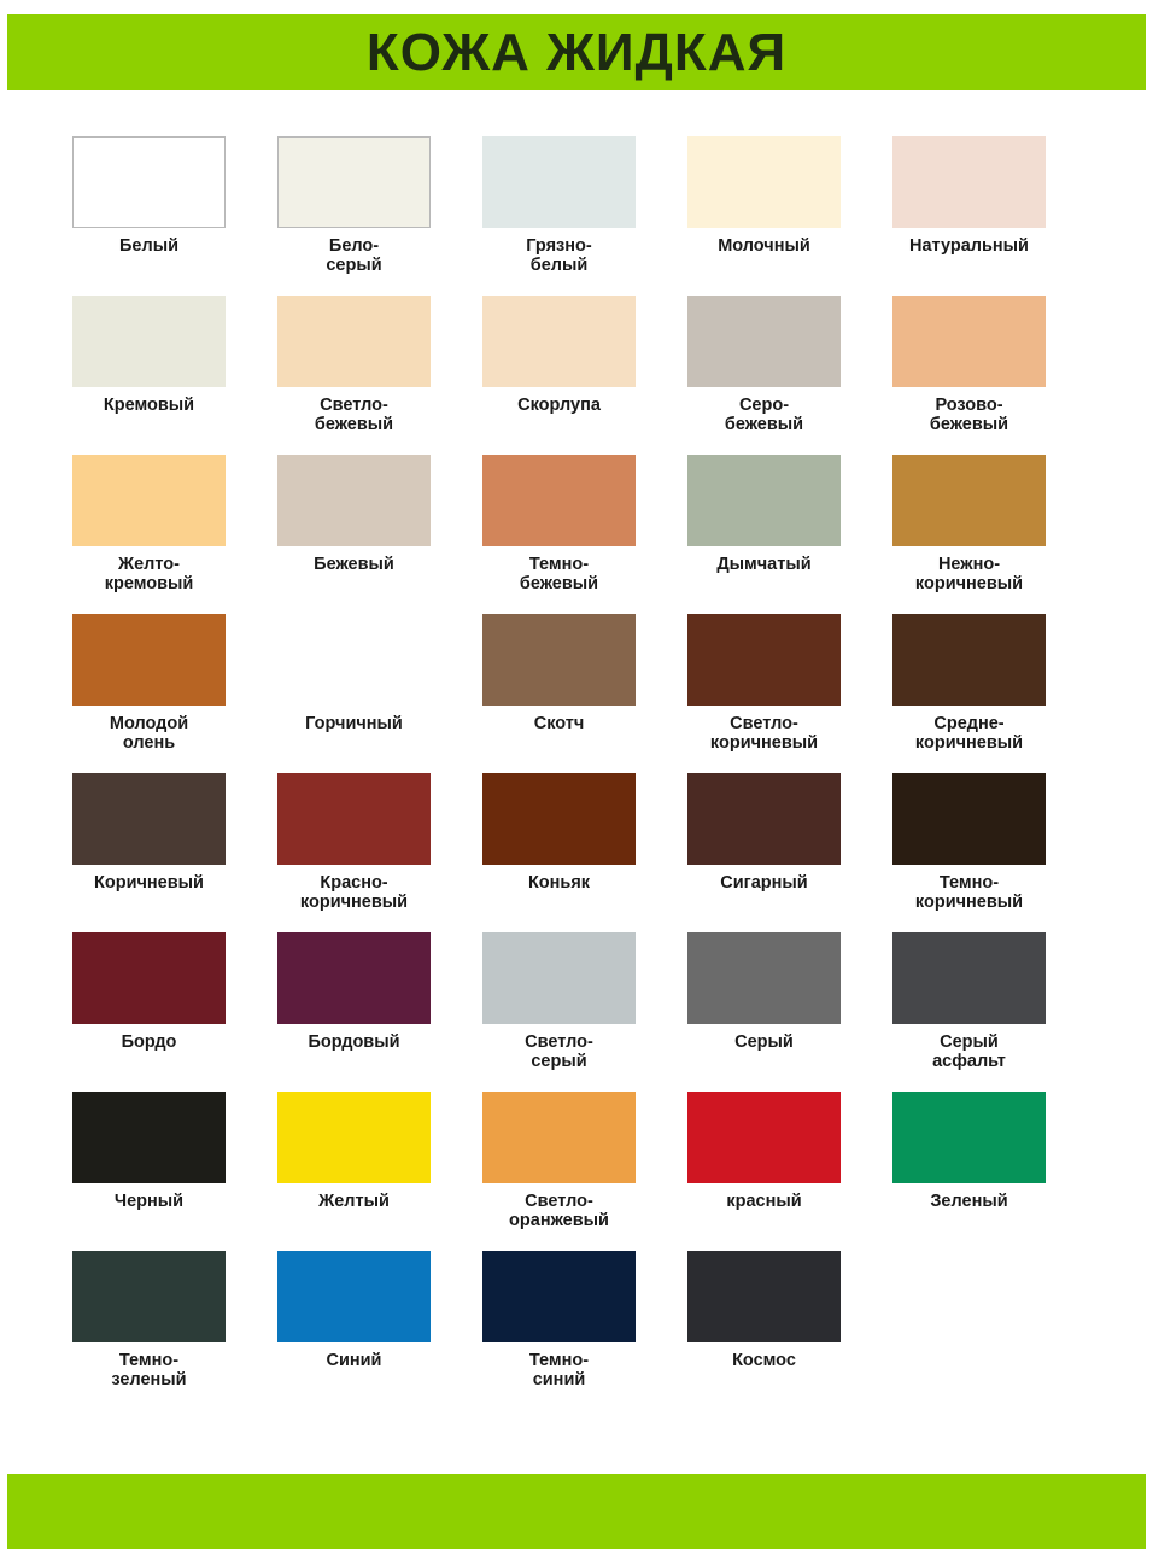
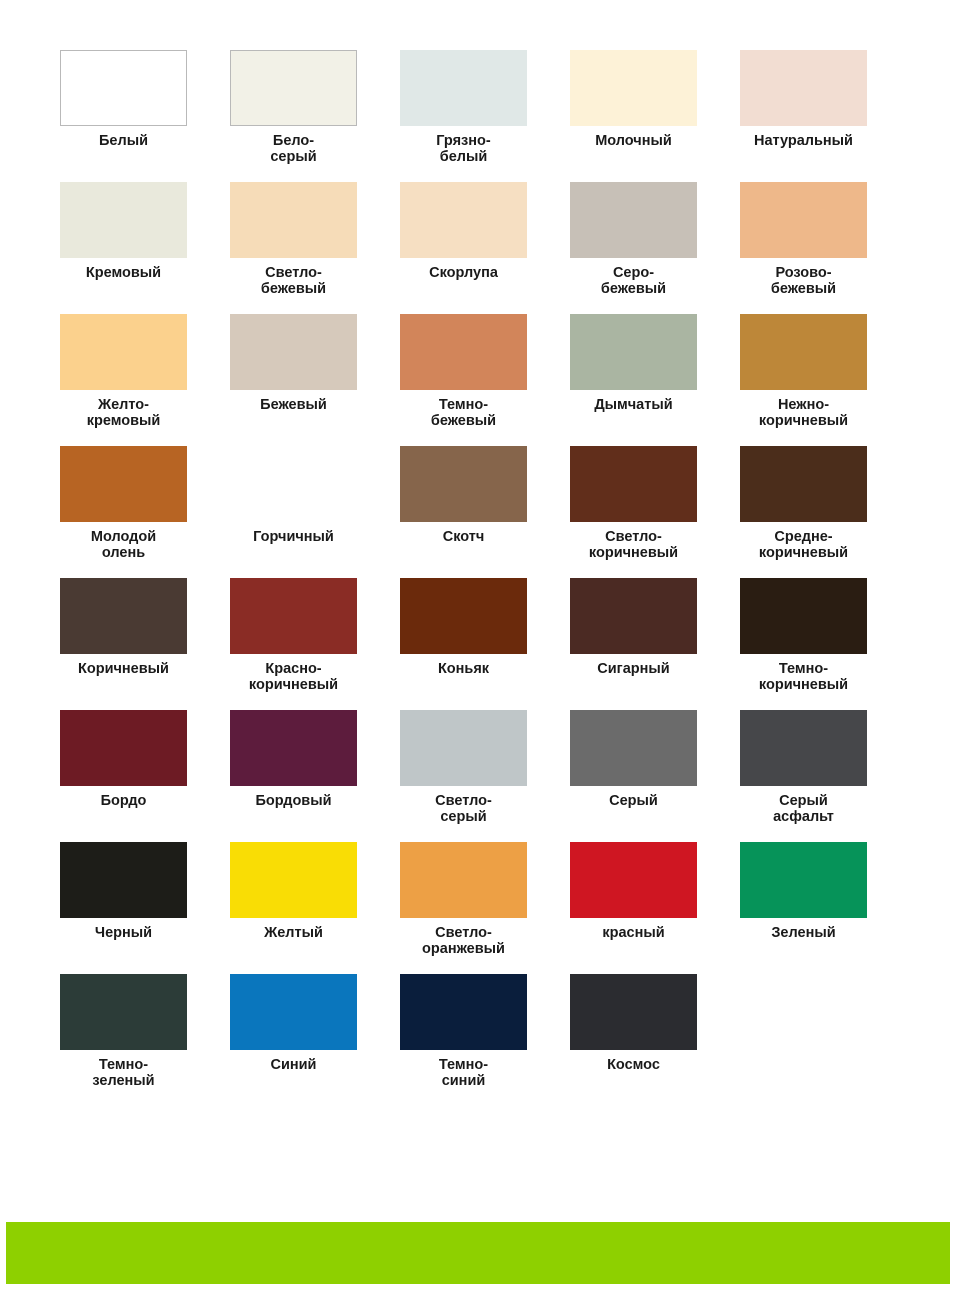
- КОЖА ЖИДКАЯ
  Белый
  Бело-
  серый
  Грязно-
  белый
  Молочный
  Натуральный
  Кремовый
  Светло-
  бежевый
  Скорлупа
  Серо-
  бежевый
  Розово-
  бежевый
  Желто-
  кремовый
  Бежевый
  Темно-
  бежевый
  Дымчатый
  Нежно-
  коричневый
  Молодой
  олень
  Горчичный
  Скотч
  Светло-
  коричневый
  Средне-
  коричневый
  Коричневый
  Красно-
  коричневый
  Коньяк
  Сигарный
  Темно-
  коричневый
  Бордо
  Бордовый
  Светло-
  серый
  Серый
  Серый
  асфальт
  Черный
  Желтый
  Светло-
  оранжевый
  красный
  Зеленый
  Темно-
  зеленый
  Синий
  Темно-
  синий
  Космос
